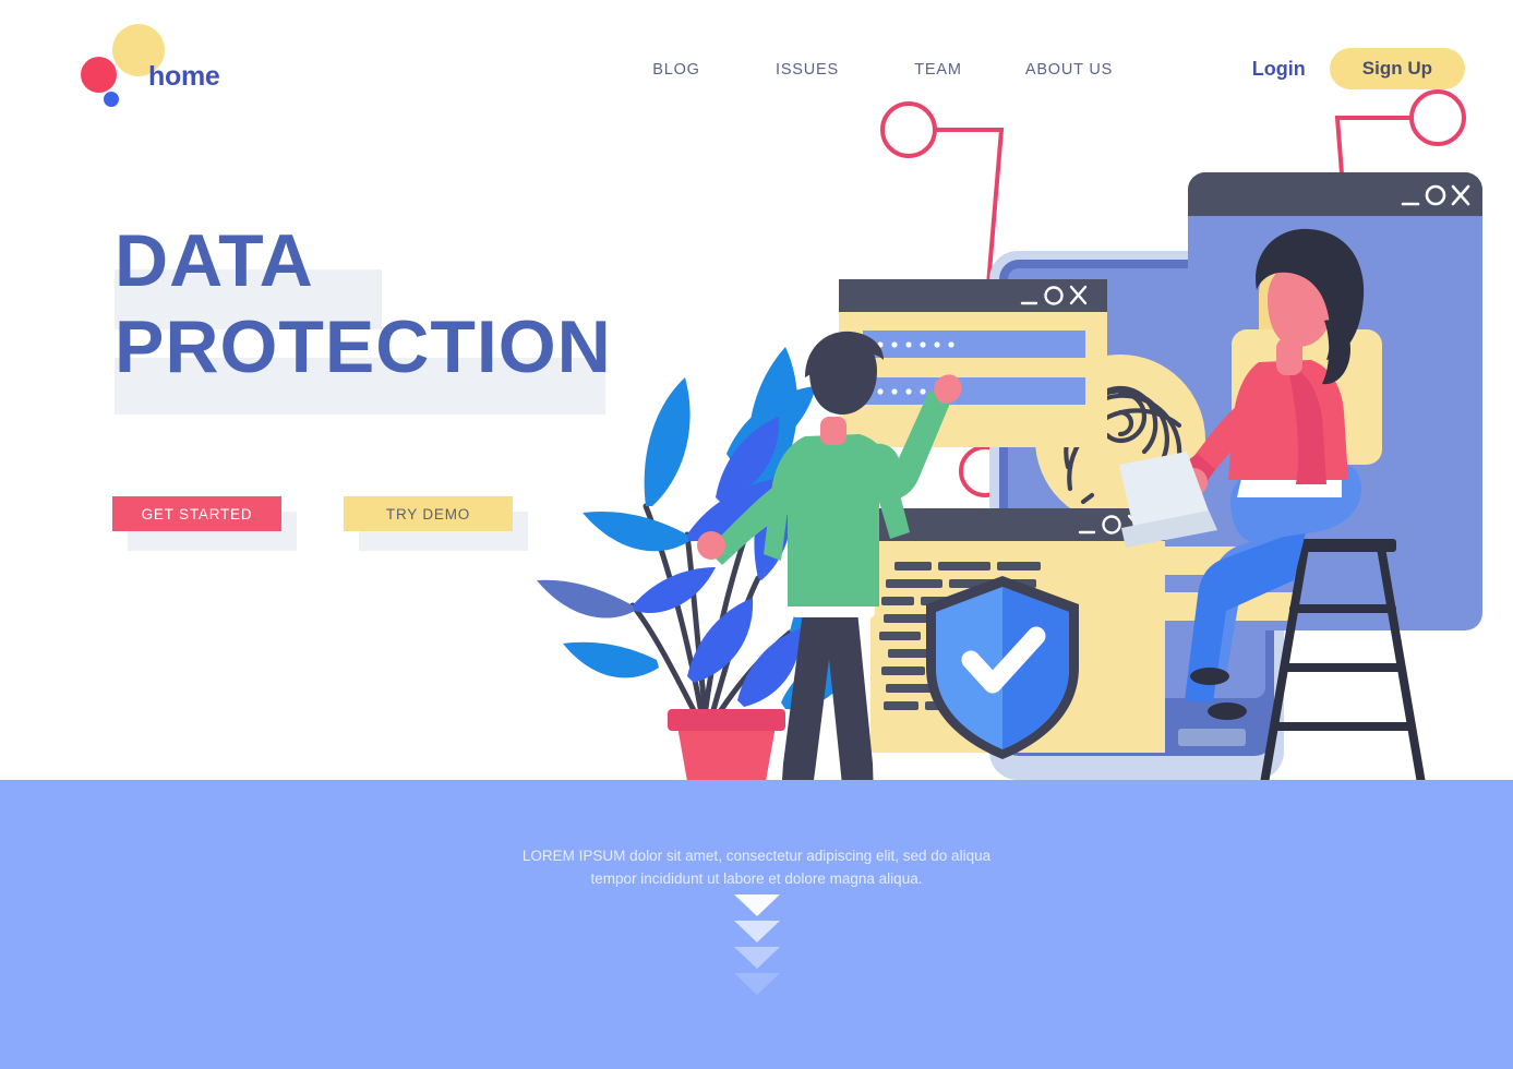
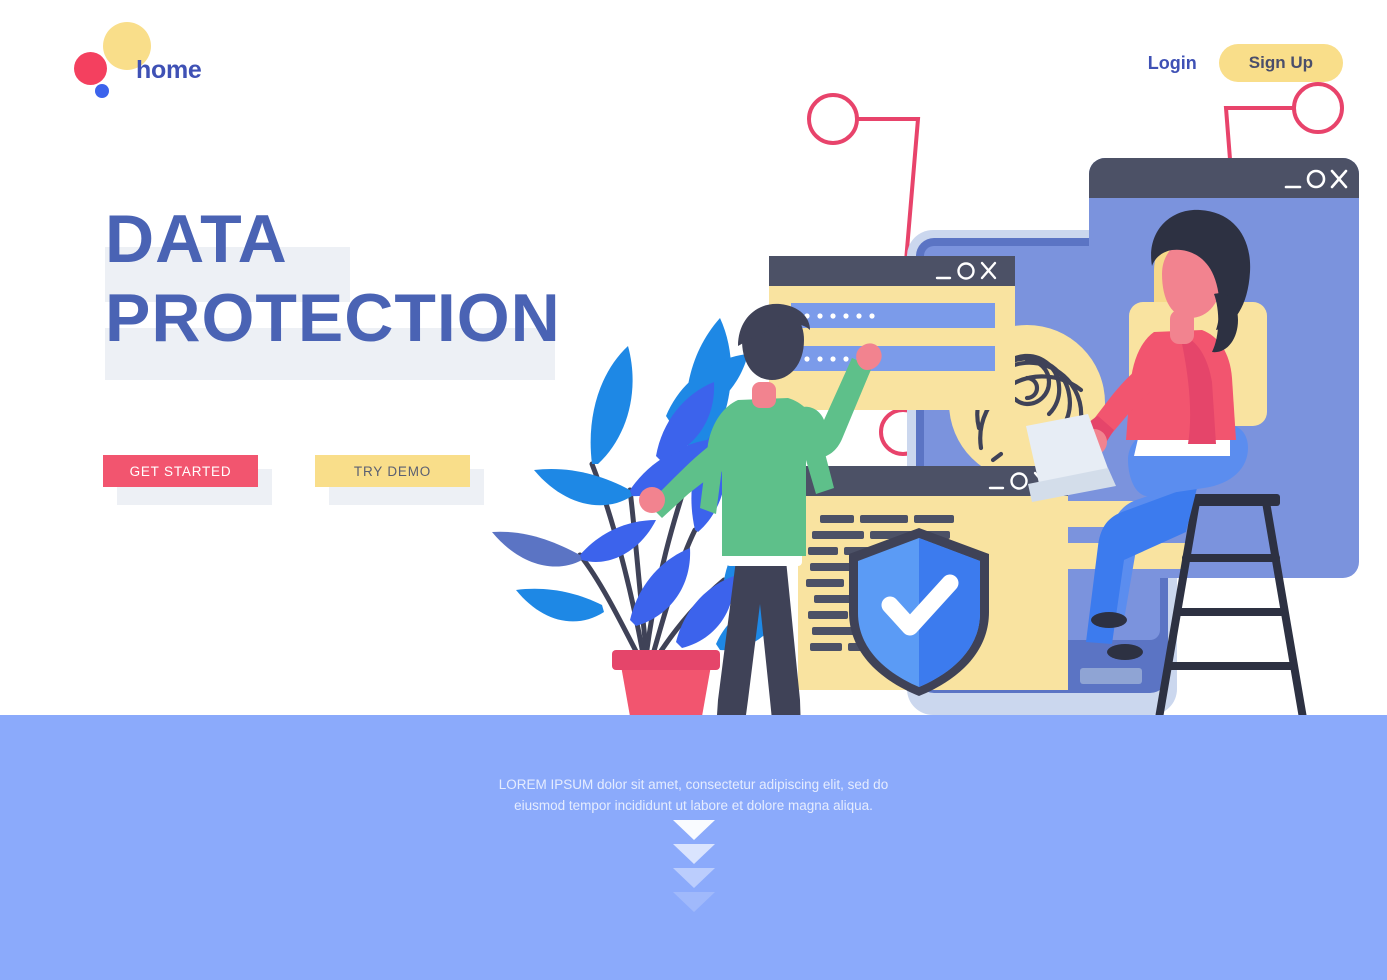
  home
- BLOG
- ISSUES
- TEAM
- ABOUT US
  Login
  Sign Up
  DATA
  PROTECTION
  GET STARTED
  TRY DEMO
- LOREM IPSUM dolor sit amet, consectetur adipiscing elit, sed do aliqua tempor incididunt ut labore et dolore magna aliqua.
+ LOREM IPSUM dolor sit amet, consectetur adipiscing elit, sed do eiusmod tempor incididunt ut labore et dolore magna aliqua.
